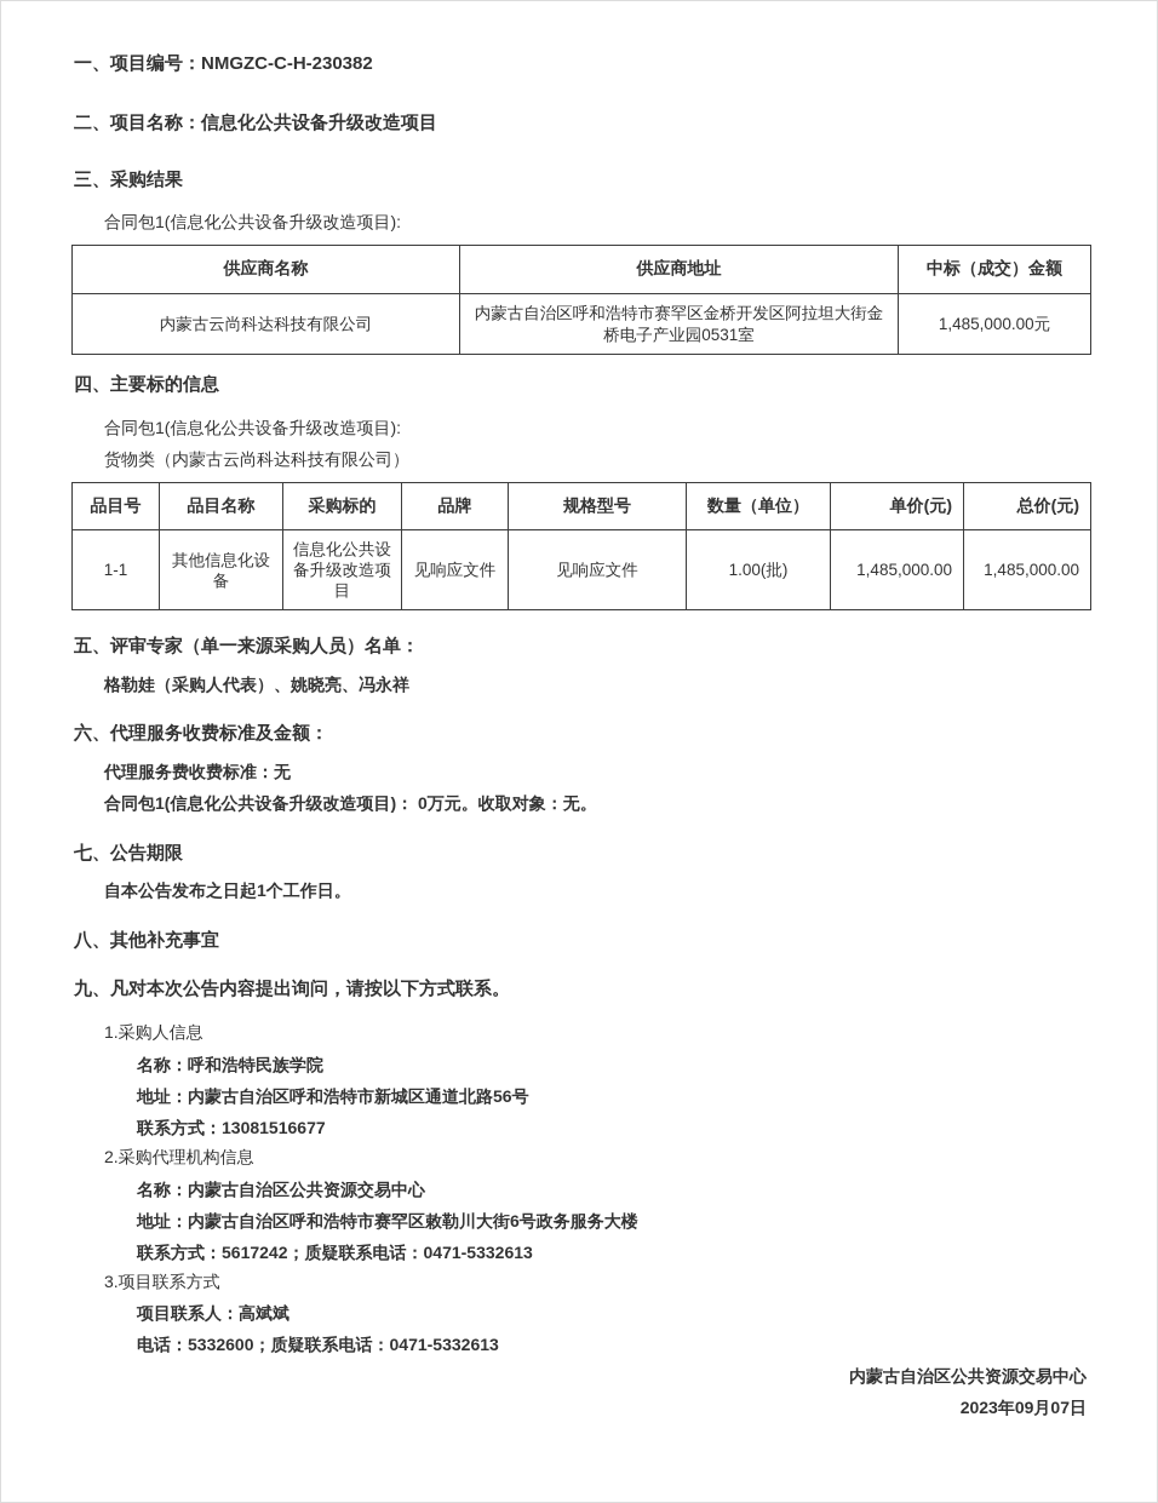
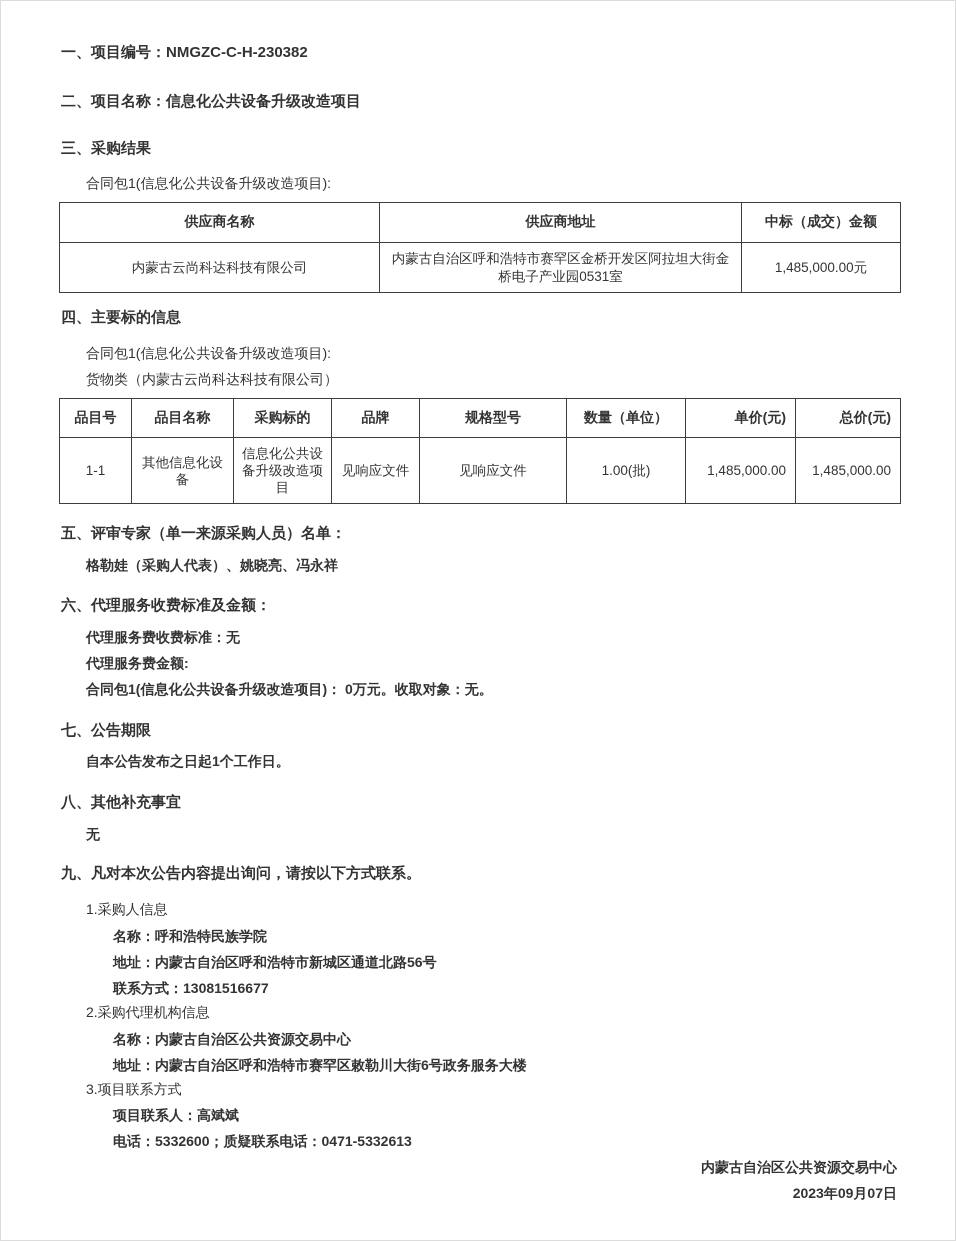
  一、项目编号：NMGZC-C-H-230382
  二、项目名称：信息化公共设备升级改造项目
  三、采购结果
  合同包1(信息化公共设备升级改造项目):
  供应商名称	供应商地址	中标（成交）金额
  内蒙古云尚科达科技有限公司	内蒙古自治区呼和浩特市赛罕区金桥开发区阿拉坦大街金桥电子产业园0531室	1,485,000.00元
  四、主要标的信息
  合同包1(信息化公共设备升级改造项目):
  货物类（内蒙古云尚科达科技有限公司）
  品目号	品目名称	采购标的	品牌	规格型号	数量（单位）	单价(元)	总价(元)
  1-1	其他信息化设备	信息化公共设备升级改造项目	见响应文件	见响应文件	1.00(批)	1,485,000.00	1,485,000.00
  五、评审专家（单一来源采购人员）名单：
  格勒娃（采购人代表）、姚晓亮、冯永祥
  六、代理服务收费标准及金额：
  代理服务费收费标准：无
+ 代理服务费金额:
  合同包1(信息化公共设备升级改造项目)： 0万元。收取对象：无。
  七、公告期限
  自本公告发布之日起1个工作日。
  八、其他补充事宜
+ 无
  九、凡对本次公告内容提出询问，请按以下方式联系。
  1.采购人信息
  名称：呼和浩特民族学院
  地址：内蒙古自治区呼和浩特市新城区通道北路56号
  联系方式：13081516677
  2.采购代理机构信息
  名称：内蒙古自治区公共资源交易中心
  地址：内蒙古自治区呼和浩特市赛罕区敕勒川大街6号政务服务大楼
- 联系方式：5617242；质疑联系电话：0471-5332613
  3.项目联系方式
  项目联系人：高斌斌
  电话：5332600；质疑联系电话：0471-5332613
  内蒙古自治区公共资源交易中心
  2023年09月07日
